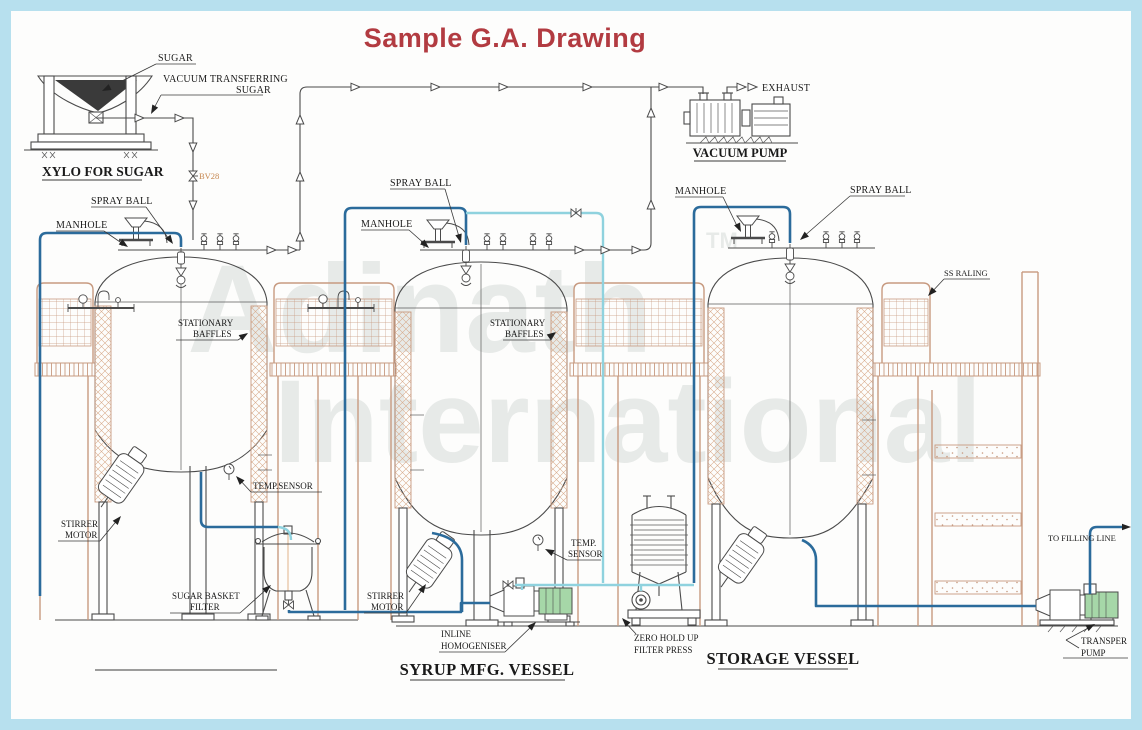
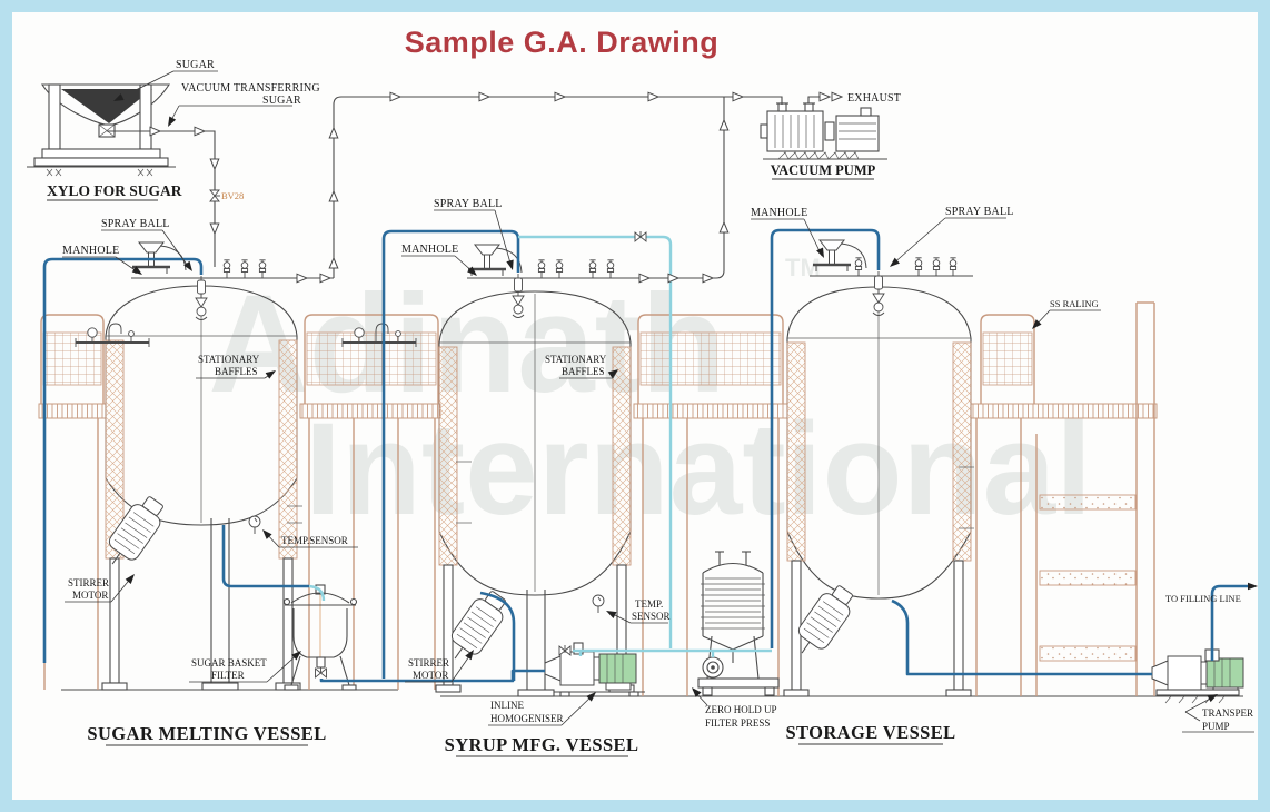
  Ineratonal
  TM
  Sample G.A. Drawing
  SUGAR
  VACUUM TRANSFERRING
  SUGAR
  XYLO FOR SUGAR
  BV28
  VACUUM PUMP
  EXHAUST
  MANHOLE
  SPRAY BALL
  STATIONARY
  BAFFLES
  TEMP.SENSOR
  STIRRER
  MOTOR
  SUGAR BASKET
  FILTER
  MANHOLE
  SPRAY BALL
  STATIONARY
  BAFFLES
  TEMP.
  SENSOR
  STIRRER
  MOTOR
  INLINE
  HOMOGENISER
  ZERO HOLD UP
  FILTER PRESS
  MANHOLE
  SPRAY BALL
  SS RALING
  TO FILLING LINE
  TRANSPER
  PUMP
+ SUGAR MELTING VESSEL
  SYRUP MFG. VESSEL
  STORAGE VESSEL
